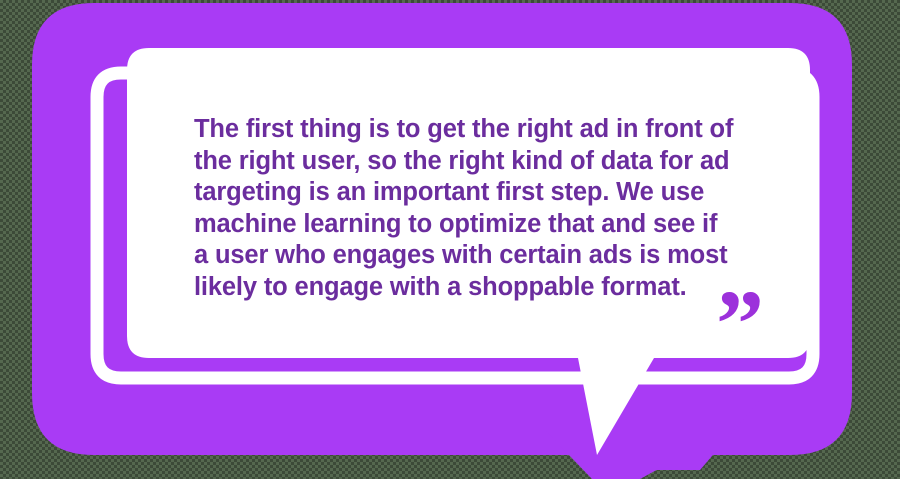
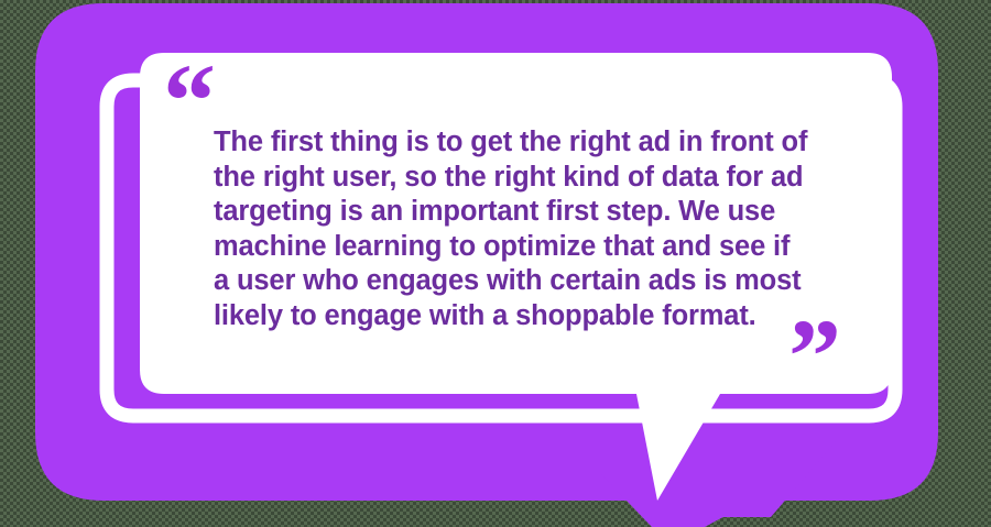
+ “
  The first thing is to get the right ad in front of
  the right user, so the right kind of data for ad
  targeting is an important first step. We use
  machine learning to optimize that and see if
  a user who engages with certain ads is most
  likely to engage with a shoppable format.
  ”
